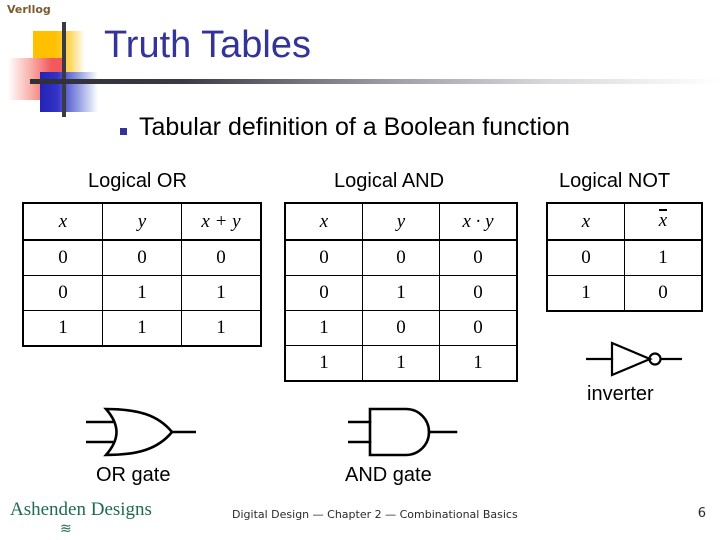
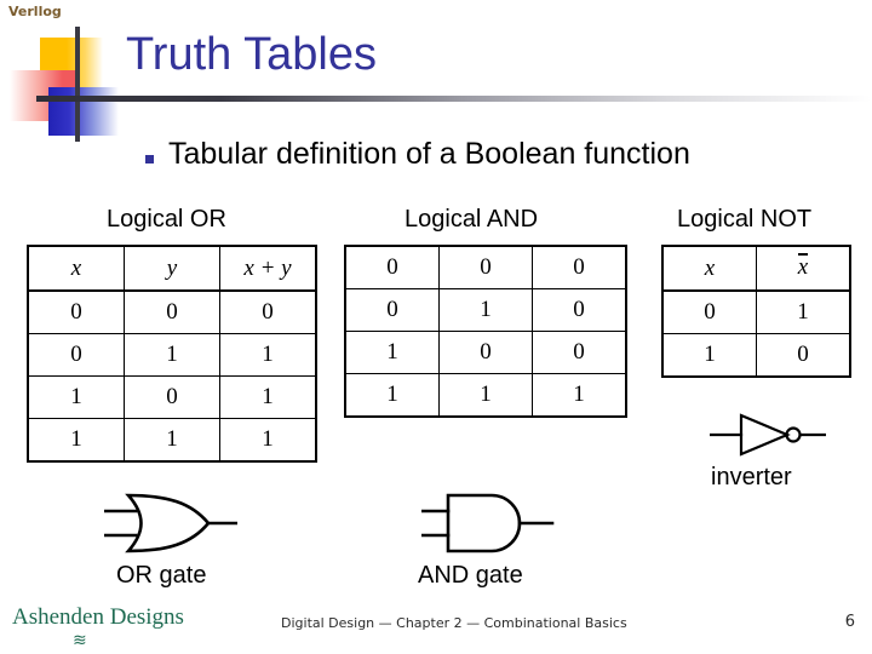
  Verllog
  Truth Tables
  Tabular definition of a Boolean function
  Logical OR
  Logical AND
  Logical NOT
  x	y	x + y
  0	0	0
  0	1	1
+ 1	0	1
  1	1	1
- x	y	x · y
  0	0	0
  0	1	0
  1	0	0
  1	1	1
  x	x
  0	1
  1	0
  OR gate
  AND gate
  inverter
  Ashenden Designs
  ≋
  Digital Design — Chapter 2 — Combinational Basics
  6
